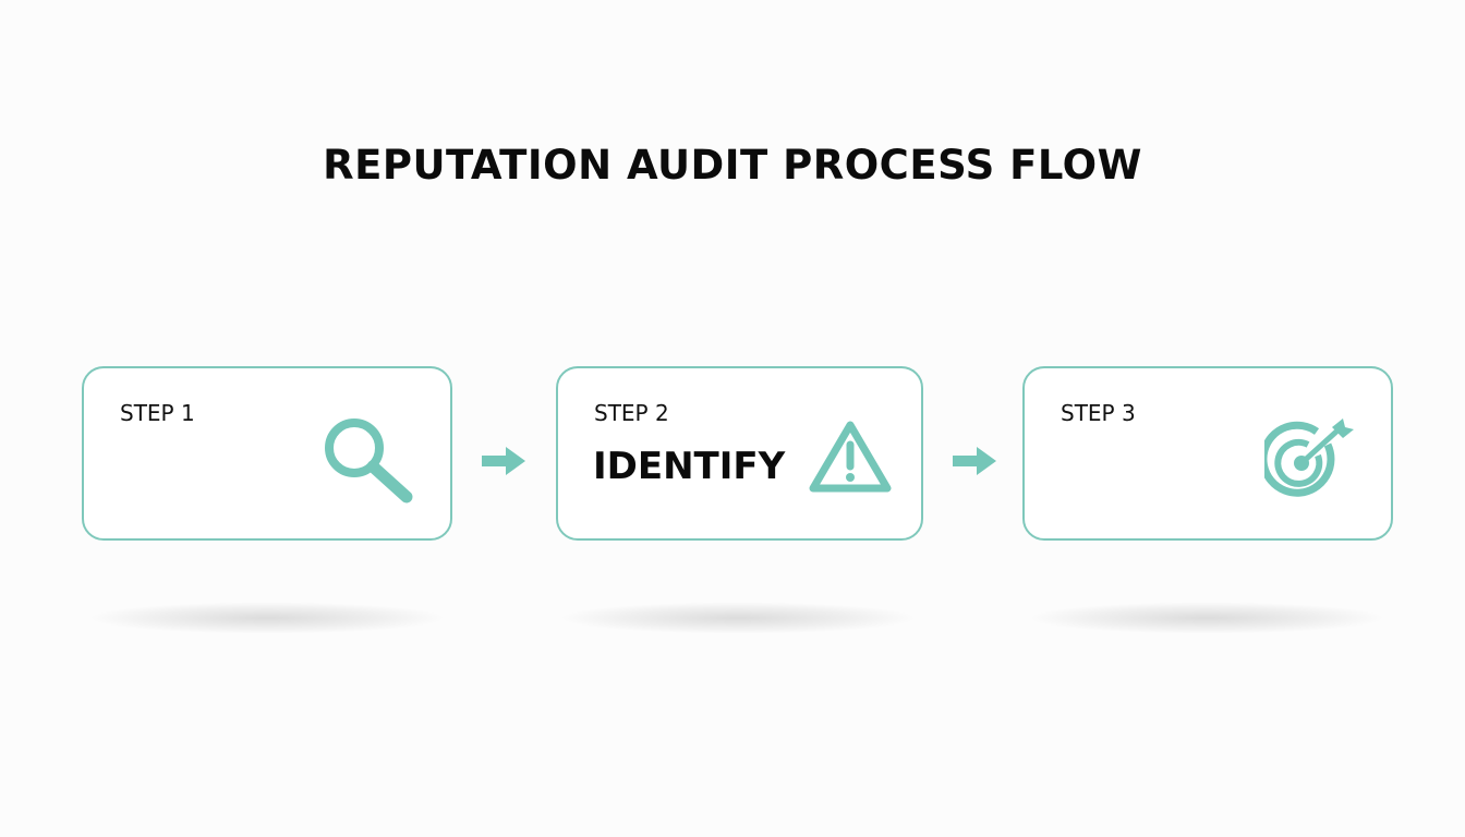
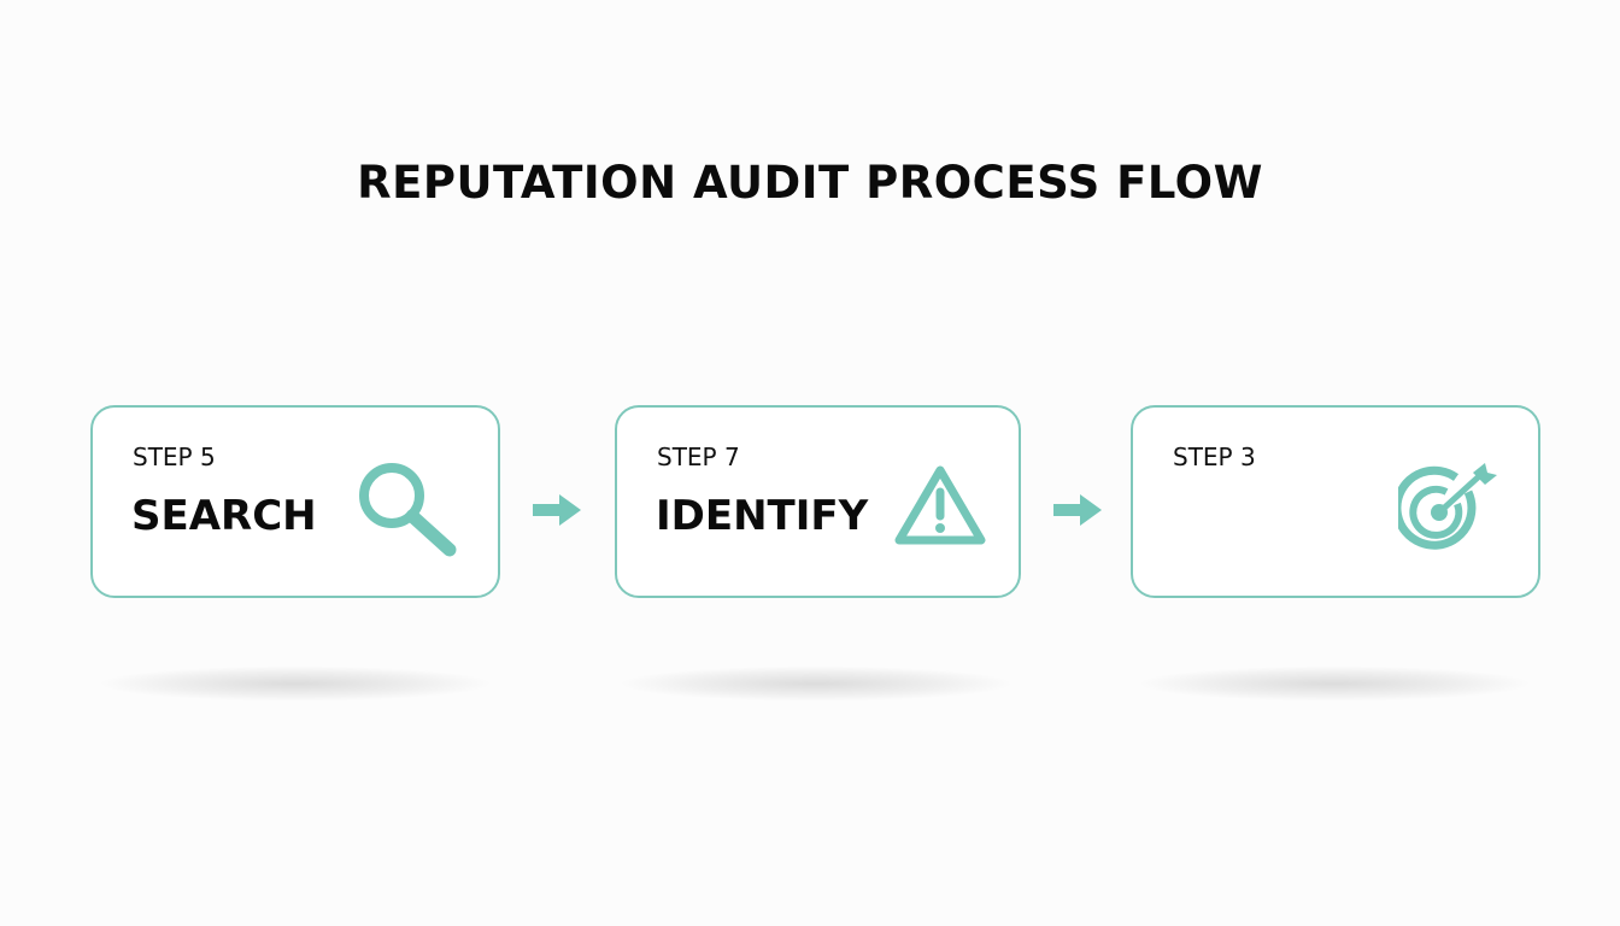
  REPUTATION AUDIT PROCESS FLOW
- STEP 1
+ STEP 5
+ SEARCH
- STEP 2
+ STEP 7
  IDENTIFY
  STEP 3
